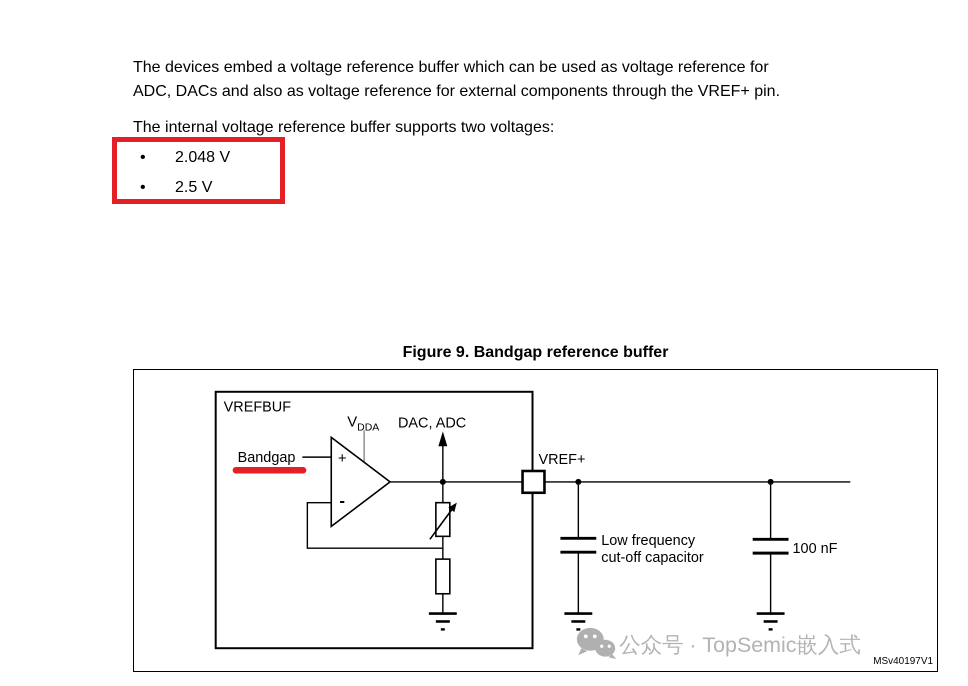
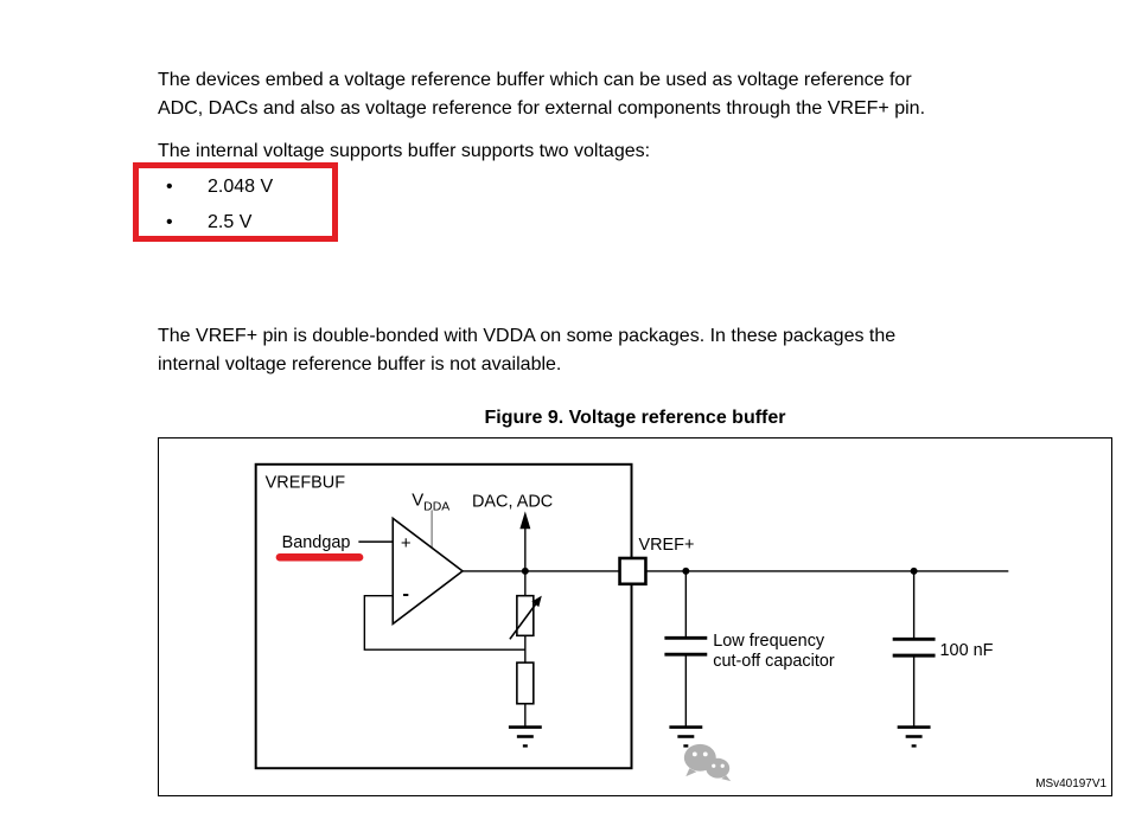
  The devices embed a voltage reference buffer which can be used as voltage reference for
  ADC, DACs and also as voltage reference for external components through the VREF+ pin.
- The internal voltage reference buffer supports two voltages:
+ The internal voltage supports buffer supports two voltages:
  • 2.048 V
  • 2.5 V
+ The VREF+ pin is double-bonded with VDDA on some packages. In these packages the
+ internal voltage reference buffer is not available.
- Figure 9. Bandgap reference buffer
+ Figure 9. Voltage reference buffer
  VREFBUF
  V
  DDA
  DAC, ADC
  Bandgap
  +
  -
  VREF+
  Low frequency
  cut-off capacitor
  100 nF
- 公众号 · TopSemic嵌入式
  MSv40197V1
